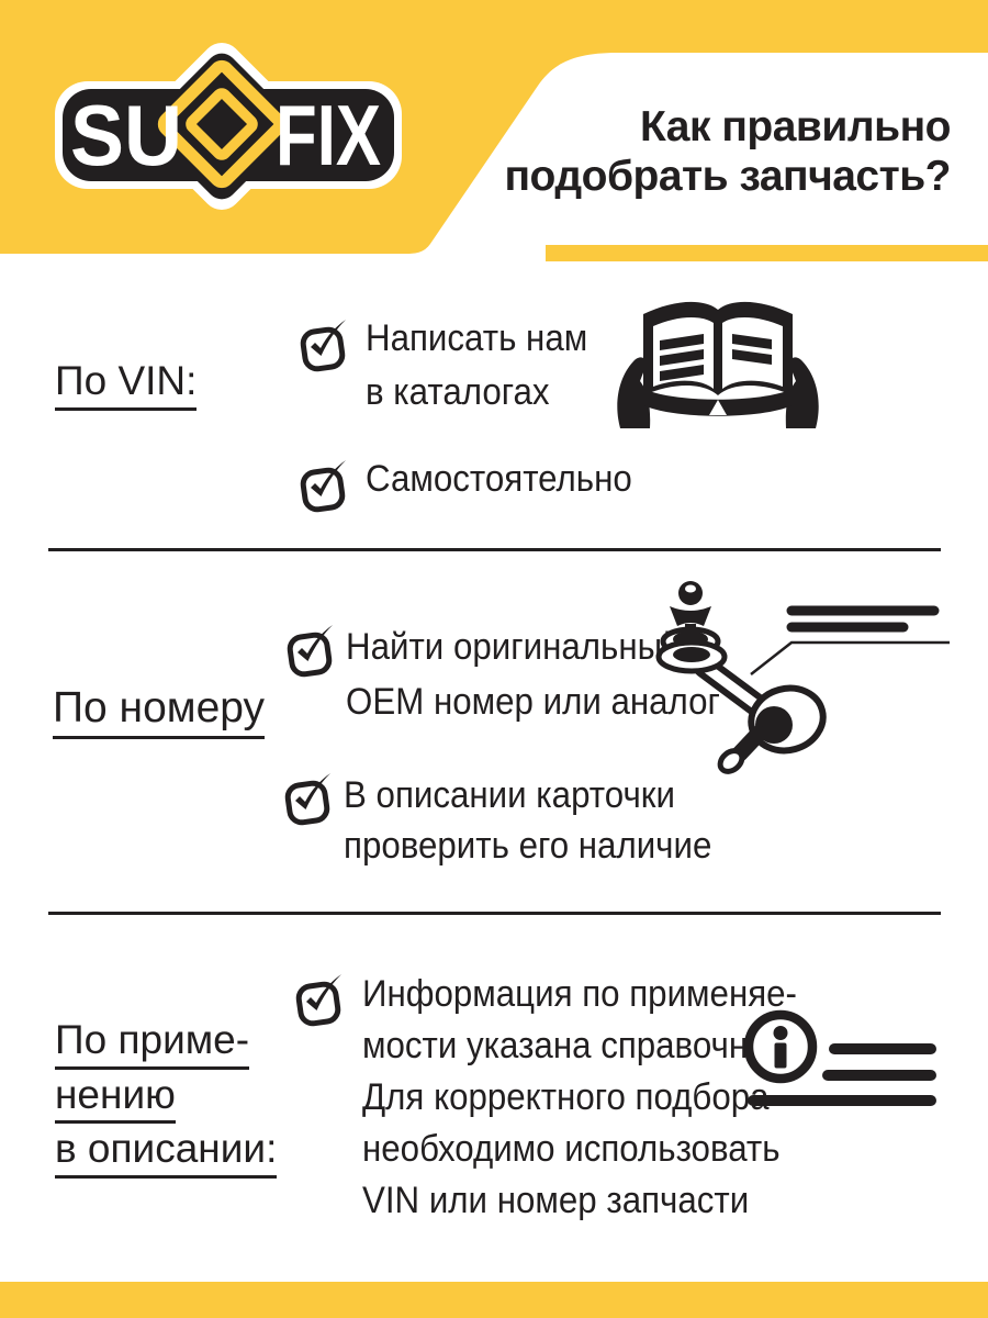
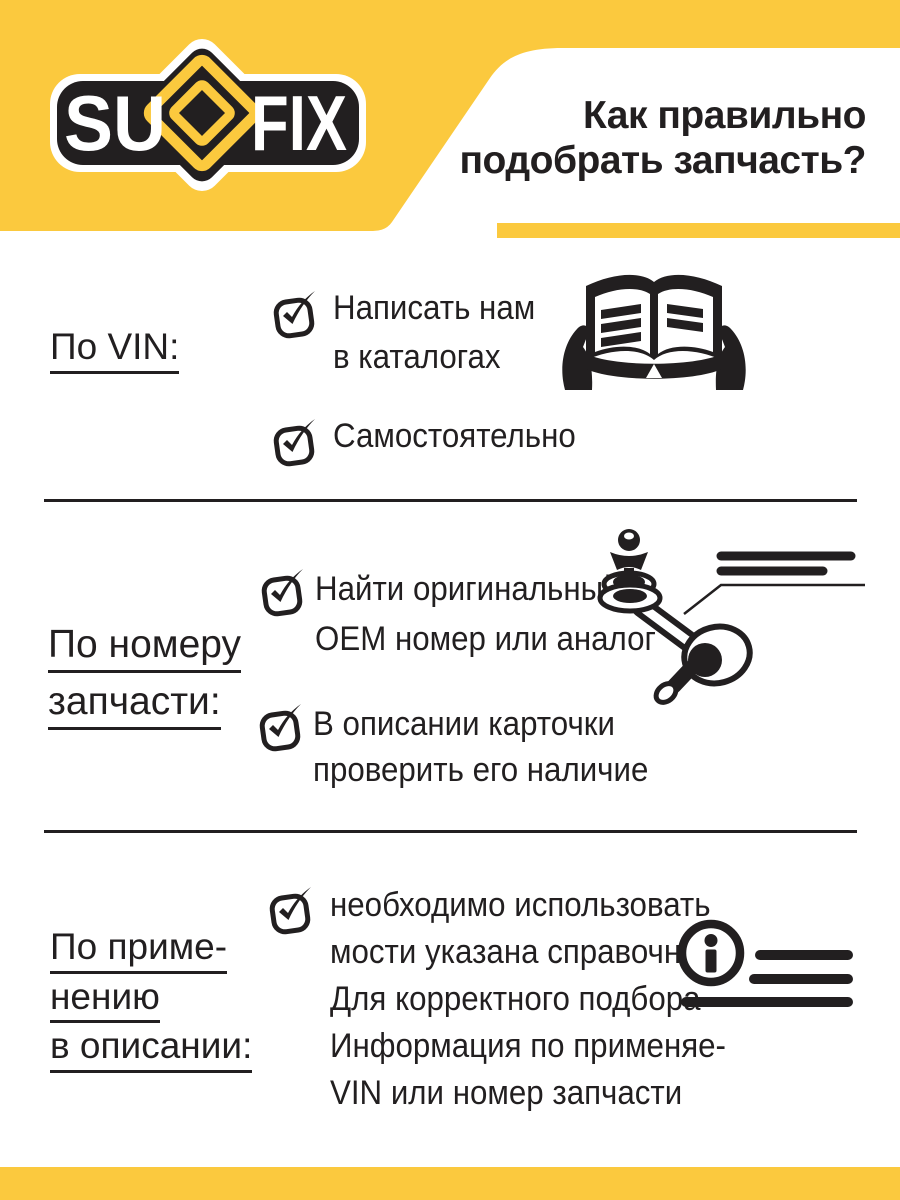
  SU
  FIX
  Как правильно
  подобрать запчасть?
  По VIN:
  Написать нам
  в каталогах
  Самостоятельно
  По номеру
+ запчасти:
  Найти оригинальны
  ОЕМ номер или аналог
  В описании карточки
  проверить его наличие
  По приме-
  нению
  в описании:
- Информация по применяе-
+ необходимо использовать
  мости указана справочн
  Для корректного подбор
- необходимо использовать
+ Информация по применяе-
  VIN или номер запчасти
